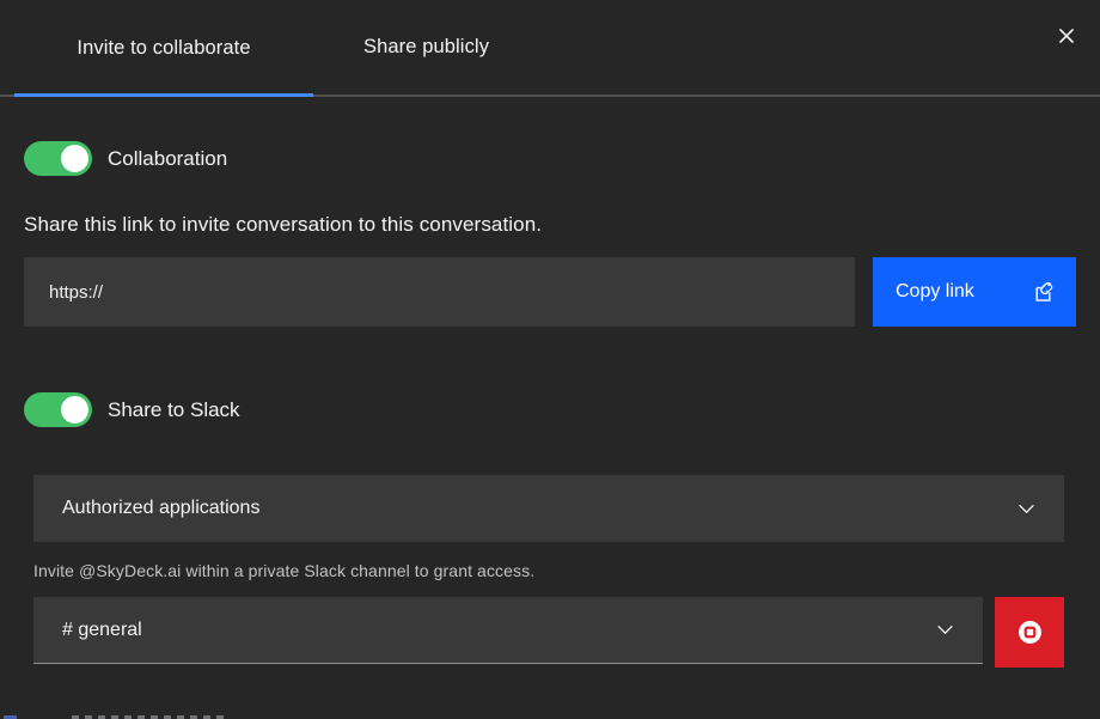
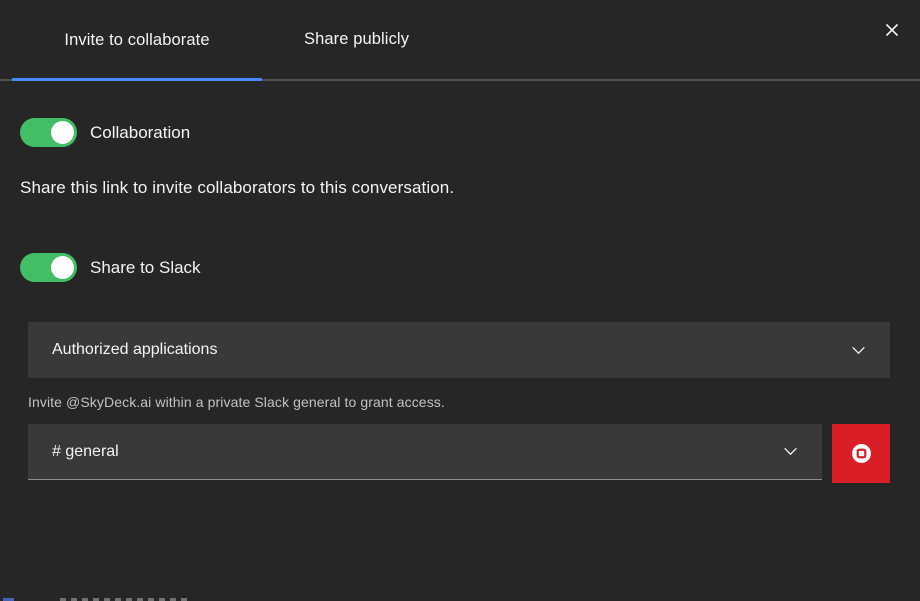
  Invite to collaborate
  Share publicly
  Collaboration
- Share this link to invite conversation to this conversation.
+ Share this link to invite collaborators to this conversation.
- https://
- Copy link
  Share to Slack
  Authorized applications
- Invite @SkyDeck.ai within a private Slack channel to grant access.
+ Invite @SkyDeck.ai within a private Slack general to grant access.
  # general
